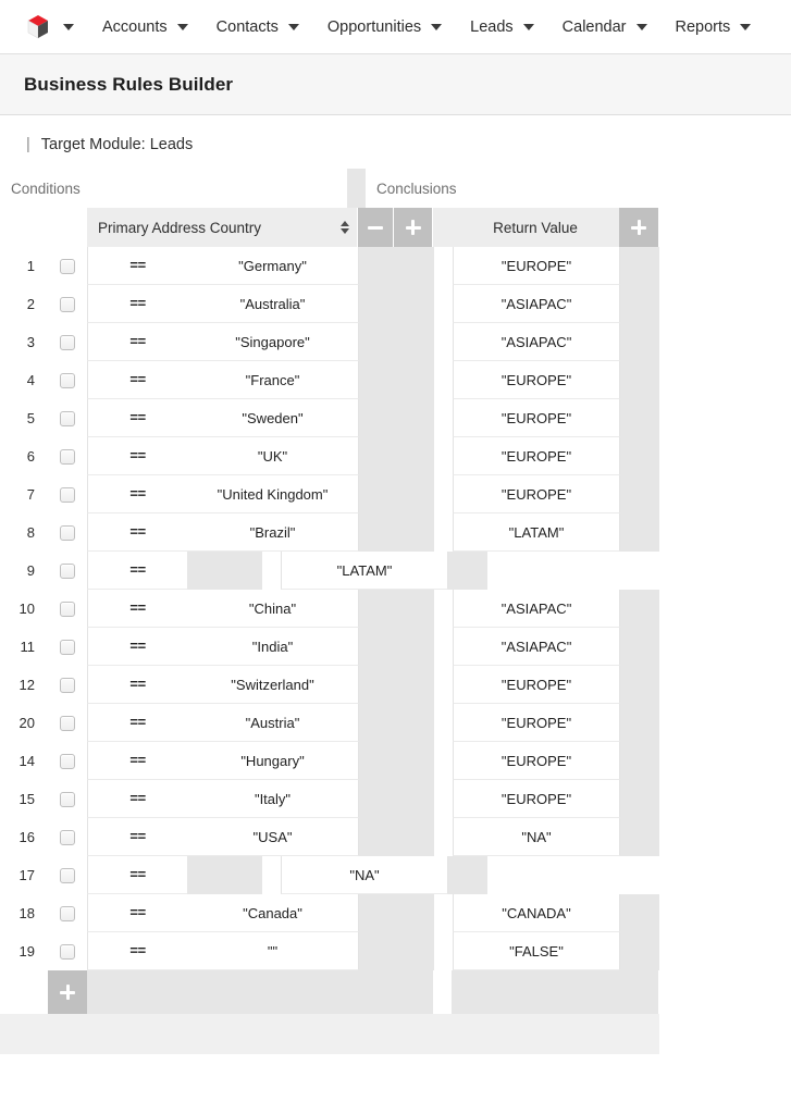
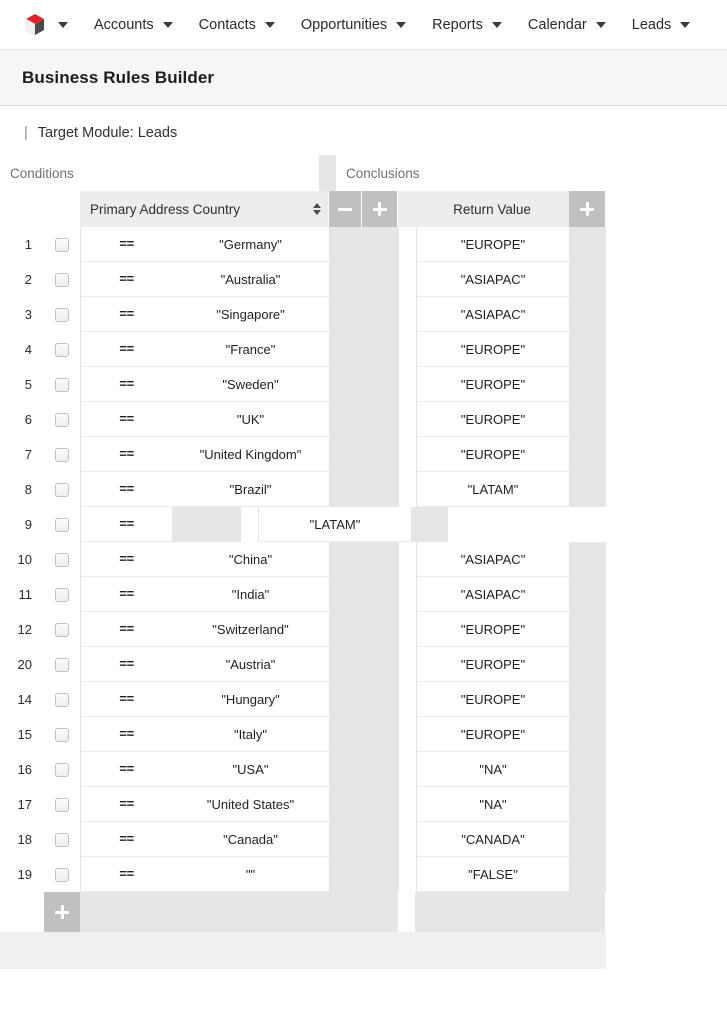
  Accounts
  Contacts
  Opportunities
- Leads
+ Reports
  Calendar
- Reports
+ Leads
  Business Rules Builder
  |
  Target Module: Leads
  Conditions
  Conclusions
  Primary Address Country
  Return Value
  1
  ==
  "Germany"
  "EUROPE"
  2
  ==
  "Australia"
  "ASIAPAC"
  3
  ==
  "Singapore"
  "ASIAPAC"
  4
  ==
  "France"
  "EUROPE"
  5
  ==
  "Sweden"
  "EUROPE"
  6
  ==
  "UK"
  "EUROPE"
  7
  ==
  "United Kingdom"
  "EUROPE"
  8
  ==
  "Brazil"
  "LATAM"
  9
  ==
  "LATAM"
  10
  ==
  "China"
  "ASIAPAC"
  11
  ==
  "India"
  "ASIAPAC"
  12
  ==
  "Switzerland"
  "EUROPE"
  20
  ==
  "Austria"
  "EUROPE"
  14
  ==
  "Hungary"
  "EUROPE"
  15
  ==
  "Italy"
  "EUROPE"
  16
  ==
  "USA"
  "NA"
  17
  ==
+ "United States"
  "NA"
  18
  ==
  "Canada"
  "CANADA"
  19
  ==
  ""
  "FALSE"
